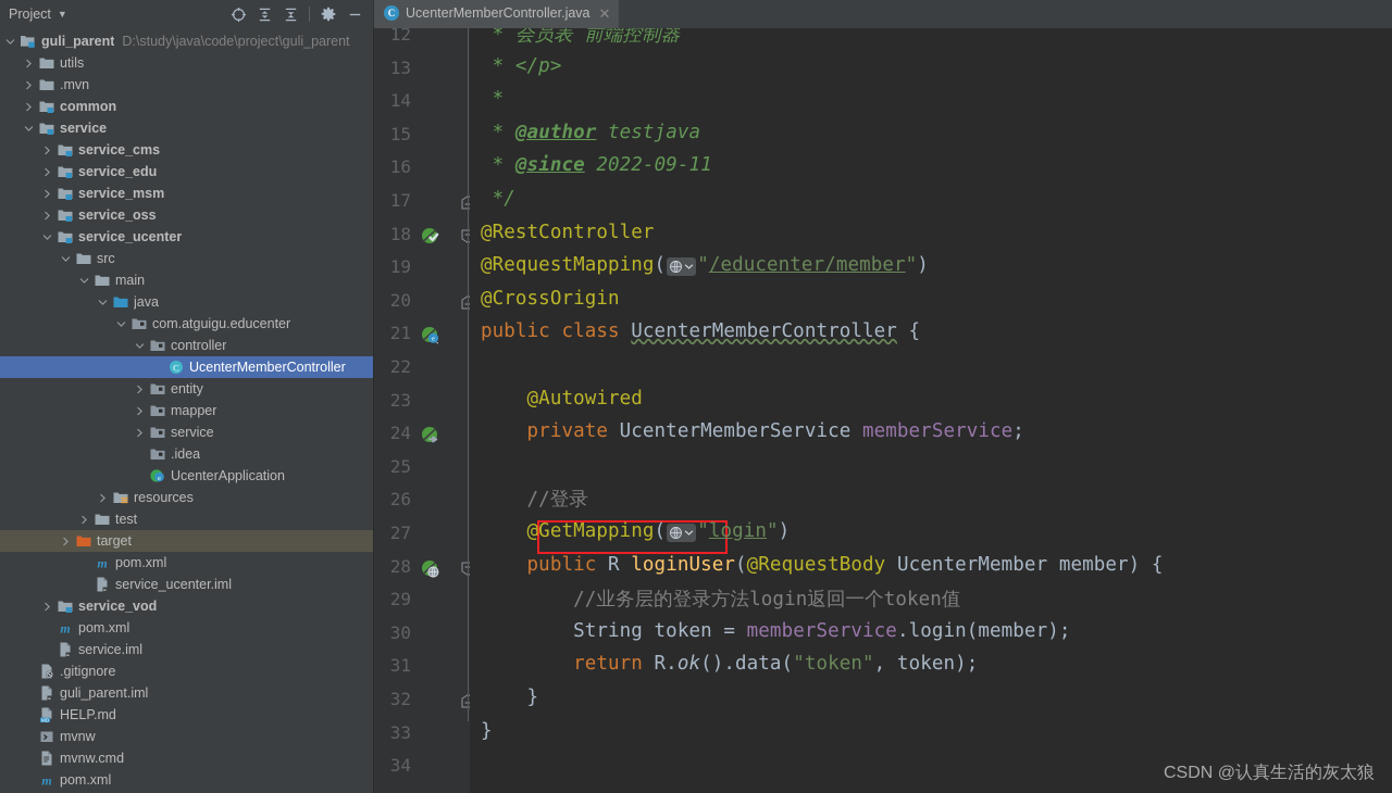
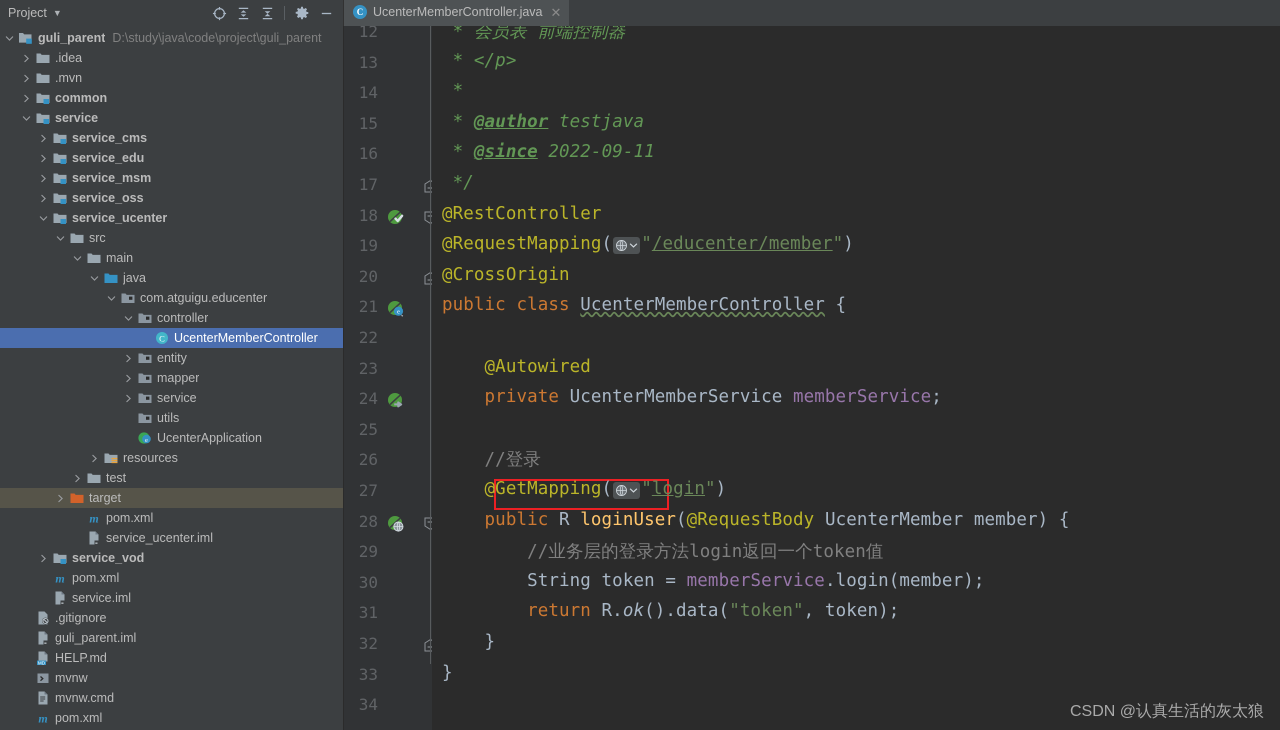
  Project
  ▼
  C
  UcenterMemberController.java
  ✕
  guli_parent
  D:\study\java\code\project\guli_parent
- utils
+ .idea
  .mvn
  common
  service
  service_cms
  service_edu
  service_msm
  service_oss
  service_ucenter
  src
  main
  java
  com.atguigu.educenter
  controller
  C
  UcenterMemberController
  entity
  mapper
  service
- .idea
+ utils
  UcenterApplication
  resources
  test
  target
  m
  pom.xml
  service_ucenter.iml
  service_vod
  m
  pom.xml
  service.iml
  .gitignore
  guli_parent.iml
  HELP.md
  mvnw
  mvnw.cmd
  m
  pom.xml
  12
  13
  14
  15
  16
  17
  18
  19
  20
  21
  22
  23
  24
  25
  26
  27
  28
  29
  30
  31
  32
  33
  34
  * 会员表 前端控制器
  * </p>
  *
  * @author testjava
  * @since 2022-09-11
  */
  @RestController
  @RequestMapping( "/educenter/member")
  @CrossOrigin
  public class UcenterMemberController {
  @Autowired
  private UcenterMemberService memberService;
  //登录
  @GetMapping( "login")
  public R loginUser(@RequestBody UcenterMember member) {
  //业务层的登录方法login返回一个token值
  String token = memberService.login(member);
  return R.ok().data("token", token);
  }
  }
  CSDN @认真生活的灰太狼
